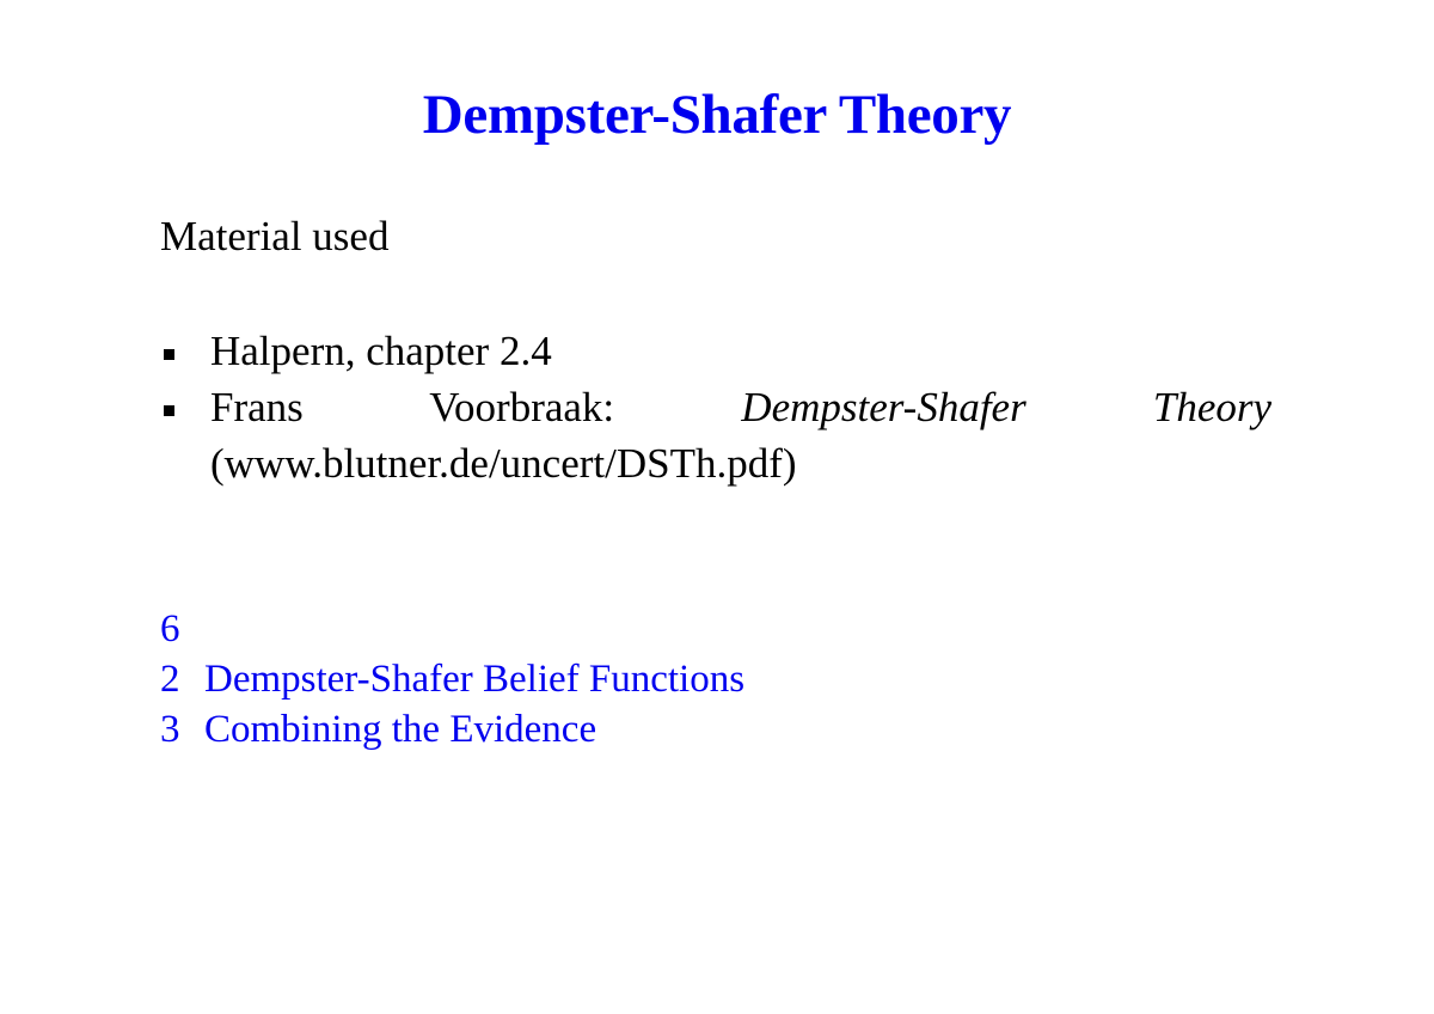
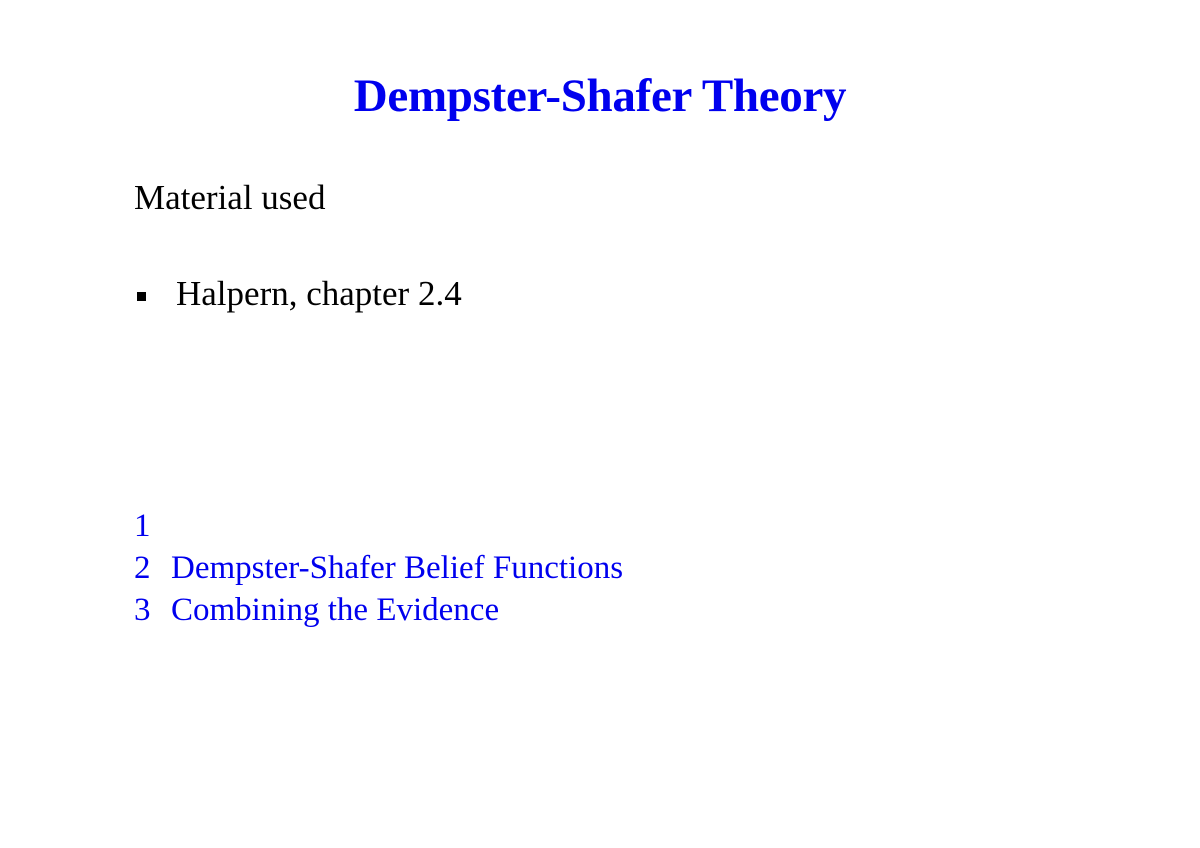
  Dempster-Shafer Theory
  Material used
  Halpern, chapter 2.4
- Frans Voorbraak: Dempster-Shafer Theory
- (www.blutner.de/uncert/DSTh.pdf)
- 6
+ 1
  2
  Dempster-Shafer Belief Functions
  3
  Combining the Evidence
